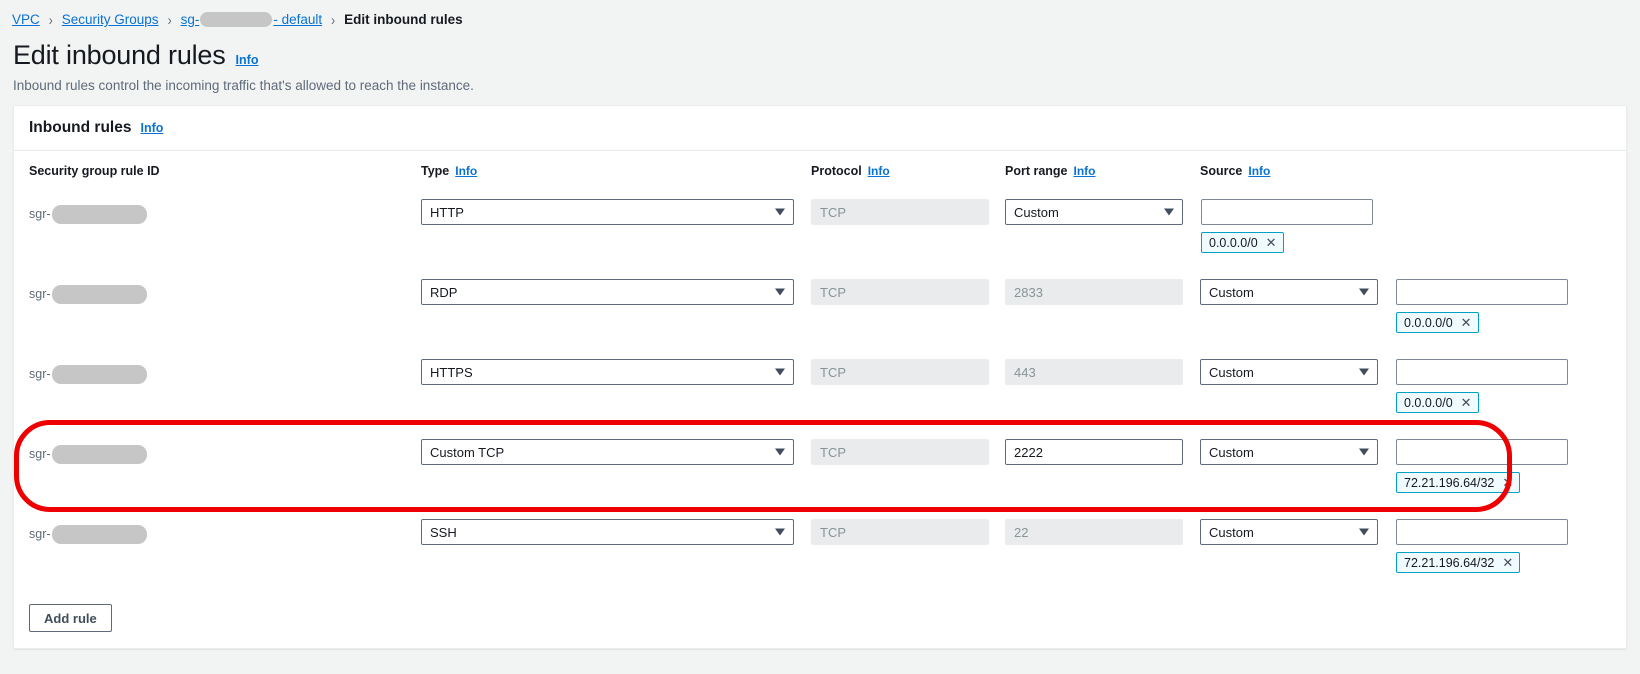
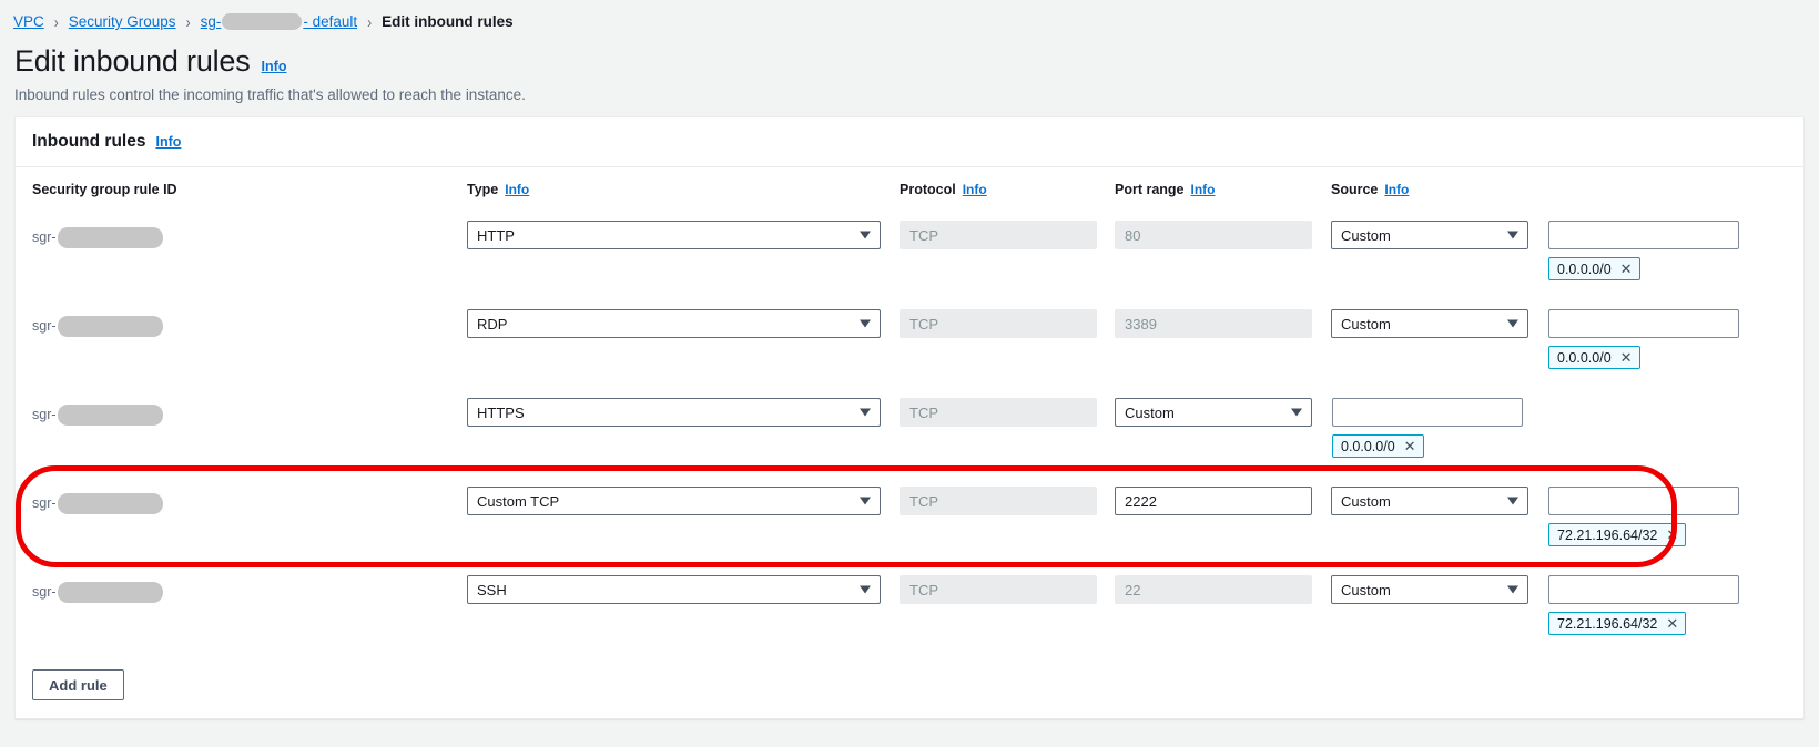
  VPC
  ›
  Security Groups
  ›
  sg-
  - default
  ›
  Edit inbound rules
  Edit inbound rules
  Info
  Inbound rules control the incoming traffic that's allowed to reach the instance.
  Inbound rules
  Info
  Security group rule ID
  Type
  Info
  Protocol
  Info
  Port range
  Info
  Source
  Info
  sgr-
  HTTP
  TCP
+ 80
  Custom
  0.0.0.0/0
  ✕
  sgr-
  RDP
  TCP
- 2833
+ 3389
  Custom
  0.0.0.0/0
  ✕
  sgr-
  HTTPS
  TCP
- 443
  Custom
  0.0.0.0/0
  ✕
  sgr-
  Custom TCP
  TCP
  2222
  Custom
  72.21.196.64/32
  ✕
  sgr-
  SSH
  TCP
  22
  Custom
  72.21.196.64/32
  ✕
  Add rule
